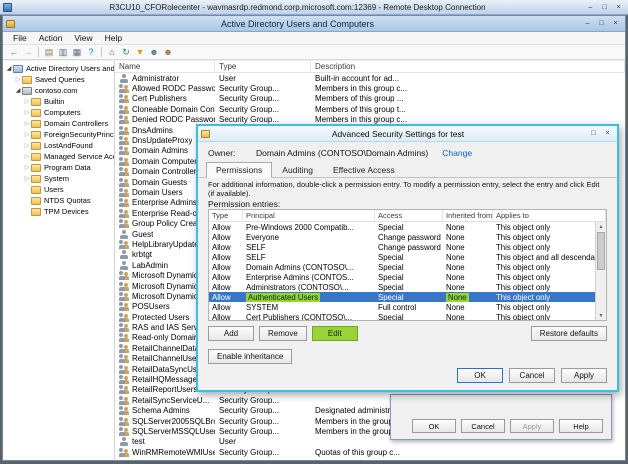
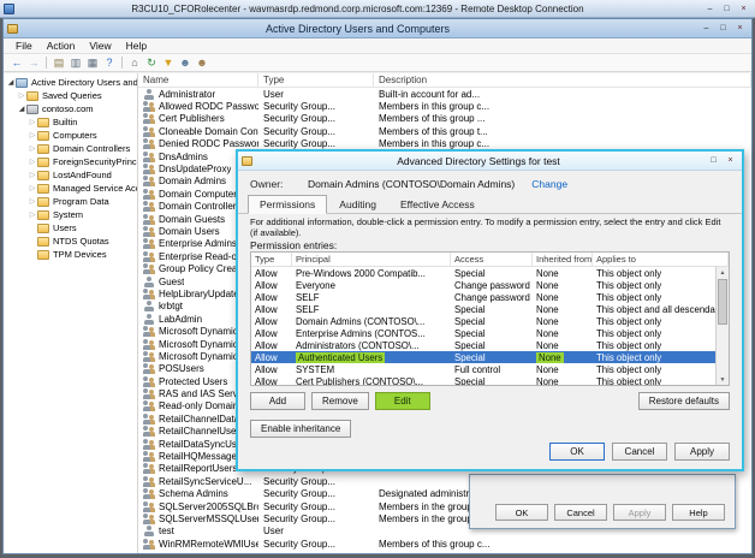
  R3CU10_CFORolecenter - wavmasrdp.redmond.corp.microsoft.com:12369 - Remote Desktop Connection
  Active Directory Users and Computers
  File
  Action
  View
  Help
  ←
  →
  ▤
  ▥
  ▦
  ?
  ⌂
  ↻
  ▼
  ☻
  ☻
  Active Directory Users and
  Saved Queries
  contoso.com
  Builtin
  Computers
  Domain Controllers
  ForeignSecurityPrinc
  LostAndFound
  Managed Service Ac
  Program Data
  System
  Users
  NTDS Quotas
  TPM Devices
  Name
  Type
  Description
  Administrator
  User
  Built-in account for ad...
  Allowed RODC Passwo
  Security Group...
  Members in this group c...
  Cert Publishers
  Security Group...
  Members of this group ...
  Cloneable Domain Con
  Security Group...
  Members of this group t...
  Denied RODC Passwor
  Security Group...
  Members in this group c...
  DnsAdmins
  DnsUpdateProxy
  Domain Admins
  Domain Compute
  Domain Controlle
  Domain Guests
  Domain Users
  Enterprise Admins
  Enterprise Read-o
  Group Policy Cre
  Guest
  HelpLibraryUpdat
  krbtgt
  LabAdmin
  Microsoft Dynami
  Microsoft Dynami
  Microsoft Dynami
  POSUsers
  Protected Users
  RAS and IAS Ser
  Read-only Domai
  RetailChannelDat
  RetailChannelUse
  RetailDataSyncUs
  RetailHQMessage
  RetailReportUser
  RetailSyncServiceU...
  Security Group...
  Schema Admins
  Security Group...
  Designated administr
  SQLServer2005SQLBr
  Security Group...
  Members in the grou
  SQLServerMSSQLUse
  Security Group...
  Members in the grou
  test
  User
  WinRMRemoteWMIUse
  Security Group...
- Quotas of this group c...
+ Members of this group c...
  OK
  Cancel
  Apply
  Help
- Advanced Security Settings for test
+ Advanced Directory Settings for test
  Owner:
  Domain Admins (CONTOSO\Domain Admins)
  Change
  Permissions
  Auditing
  Effective Access
  For additional information, double-click a permission entry. To modify a permission entry, select the entry and click Edit (if available).
  Permission entries:
  Type
  Principal
  Access
  Inherited from
  Applies to
  Allow
  Pre-Windows 2000 Compatib...
  Special
  None
  This object only
  Allow
  Everyone
  Change password
  None
  This object only
  Allow
  SELF
  Change password
  None
  This object only
  Allow
  SELF
  Special
  None
  This object and all descenda
  Allow
  Domain Admins (CONTOSO\...
  Special
  None
  This object only
  Allow
  Enterprise Admins (CONTOS...
  Special
  None
  This object only
  Allow
  Administrators (CONTOSO\...
  Special
  None
  This object only
  Allow
  Authenticated Users
  Special
  None
  This object only
  Allow
  SYSTEM
  Full control
  None
  This object only
  Allow
  Cert Publishers (CONTOSO\...
  Special
  None
  This object only
  Add
  Remove
  Edit
  Restore defaults
  Enable inheritance
  OK
  Cancel
  Apply
